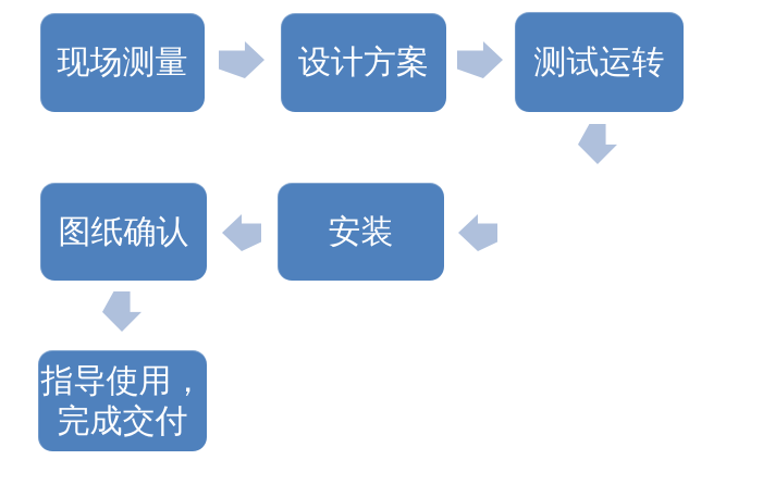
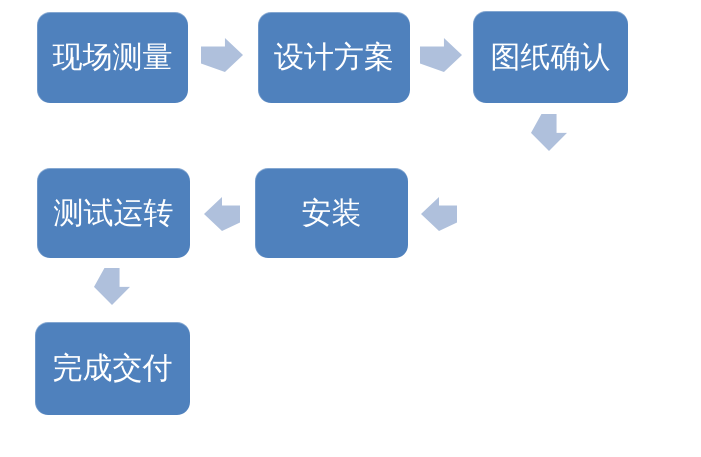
  现场测量
  设计方案
- 测试运转
+ 图纸确认
  安装
- 图纸确认
+ 测试运转
- 指导使用，
  完成交付
